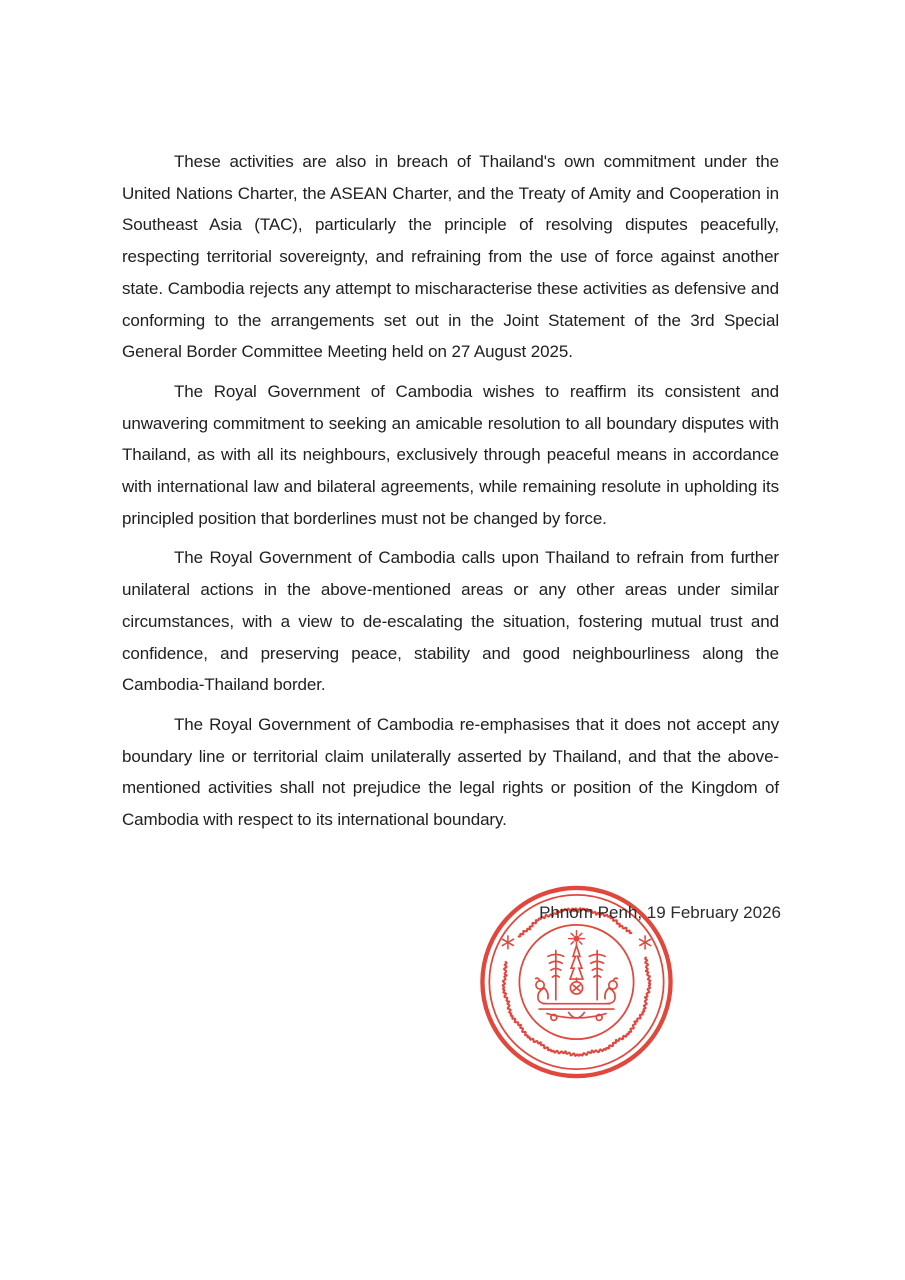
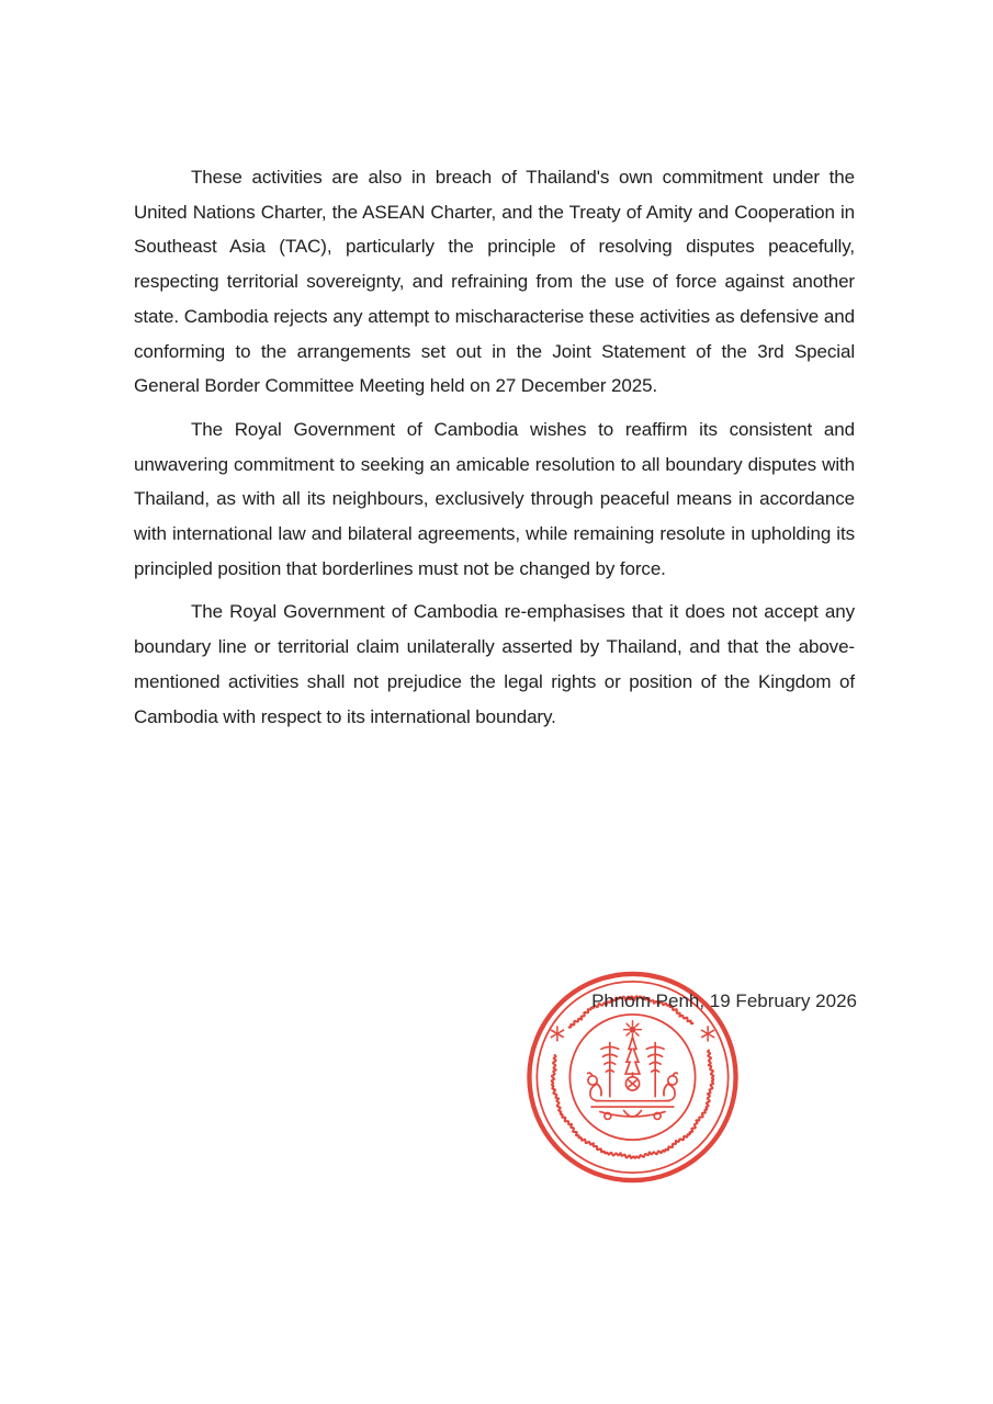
- These activities are also in breach of Thailand's own commitment under the United Nations Charter, the ASEAN Charter, and the Treaty of Amity and Cooperation in Southeast Asia (TAC), particularly the principle of resolving disputes peacefully, respecting territorial sovereignty, and refraining from the use of force against another state. Cambodia rejects any attempt to mischaracterise these activities as defensive and conforming to the arrangements set out in the Joint Statement of the 3rd Special General Border Committee Meeting held on 27 August 2025.
+ These activities are also in breach of Thailand's own commitment under the United Nations Charter, the ASEAN Charter, and the Treaty of Amity and Cooperation in Southeast Asia (TAC), particularly the principle of resolving disputes peacefully, respecting territorial sovereignty, and refraining from the use of force against another state. Cambodia rejects any attempt to mischaracterise these activities as defensive and conforming to the arrangements set out in the Joint Statement of the 3rd Special General Border Committee Meeting held on 27 December 2025.
  The Royal Government of Cambodia wishes to reaffirm its consistent and unwavering commitment to seeking an amicable resolution to all boundary disputes with Thailand, as with all its neighbours, exclusively through peaceful means in accordance with international law and bilateral agreements, while remaining resolute in upholding its principled position that borderlines must not be changed by force.
- The Royal Government of Cambodia calls upon Thailand to refrain from further unilateral actions in the above-mentioned areas or any other areas under similar circumstances, with a view to de-escalating the situation, fostering mutual trust and confidence, and preserving peace, stability and good neighbourliness along the Cambodia-Thailand border.
  The Royal Government of Cambodia re-emphasises that it does not accept any boundary line or territorial claim unilaterally asserted by Thailand, and that the above-mentioned activities shall not prejudice the legal rights or position of the Kingdom of Cambodia with respect to its international boundary.
  Phnom Penh, 19 February 2026
